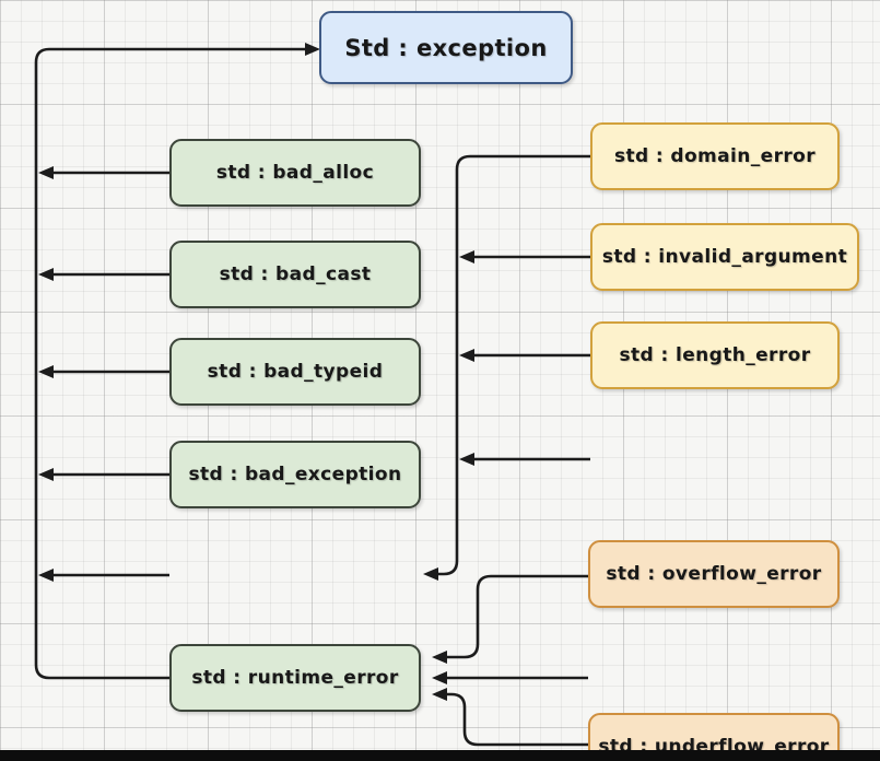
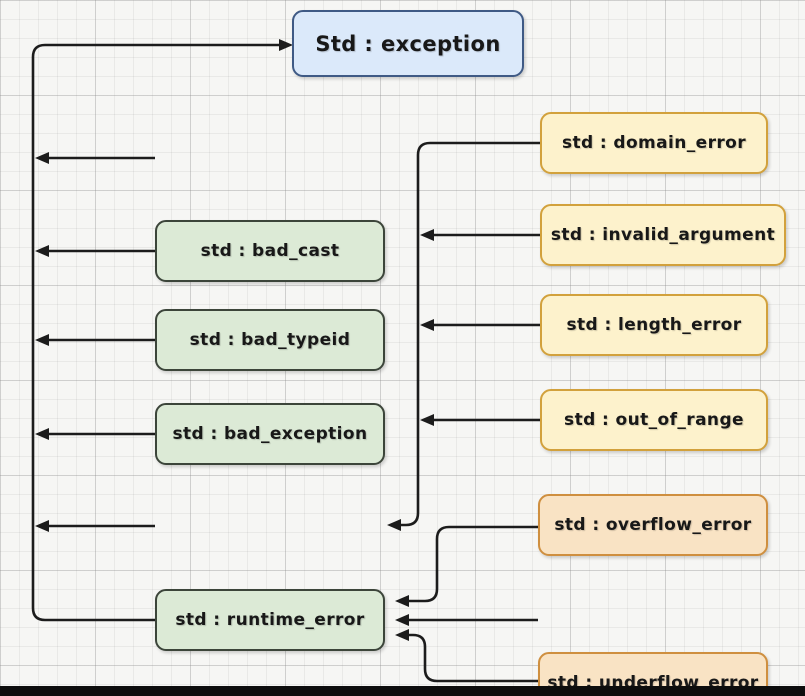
  Std : exception
- std : bad_alloc
  std : bad_cast
  std : bad_typeid
  std : bad_exception
  std : runtime_error
  std : domain_error
  std : invalid_argument
  std : length_error
+ std : out_of_range
  std : overflow_error
  std : underflow_error
